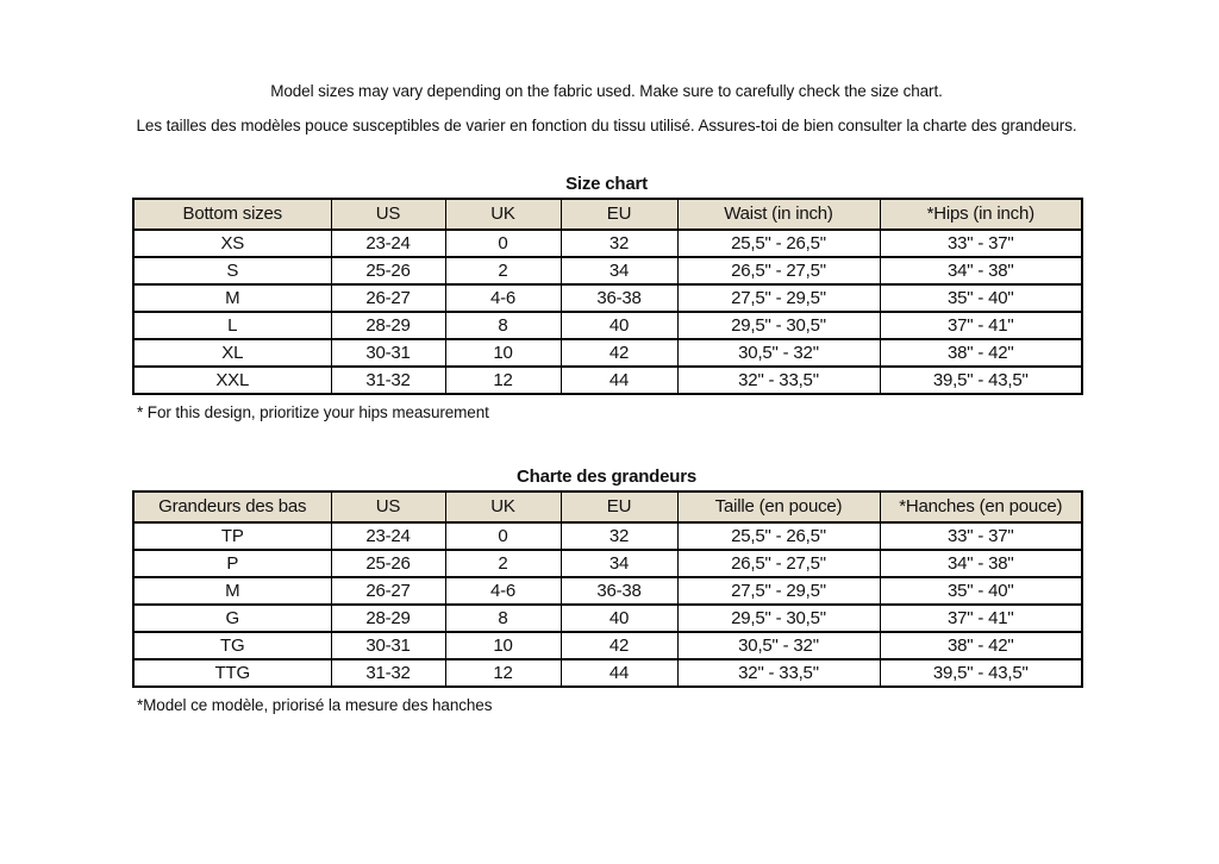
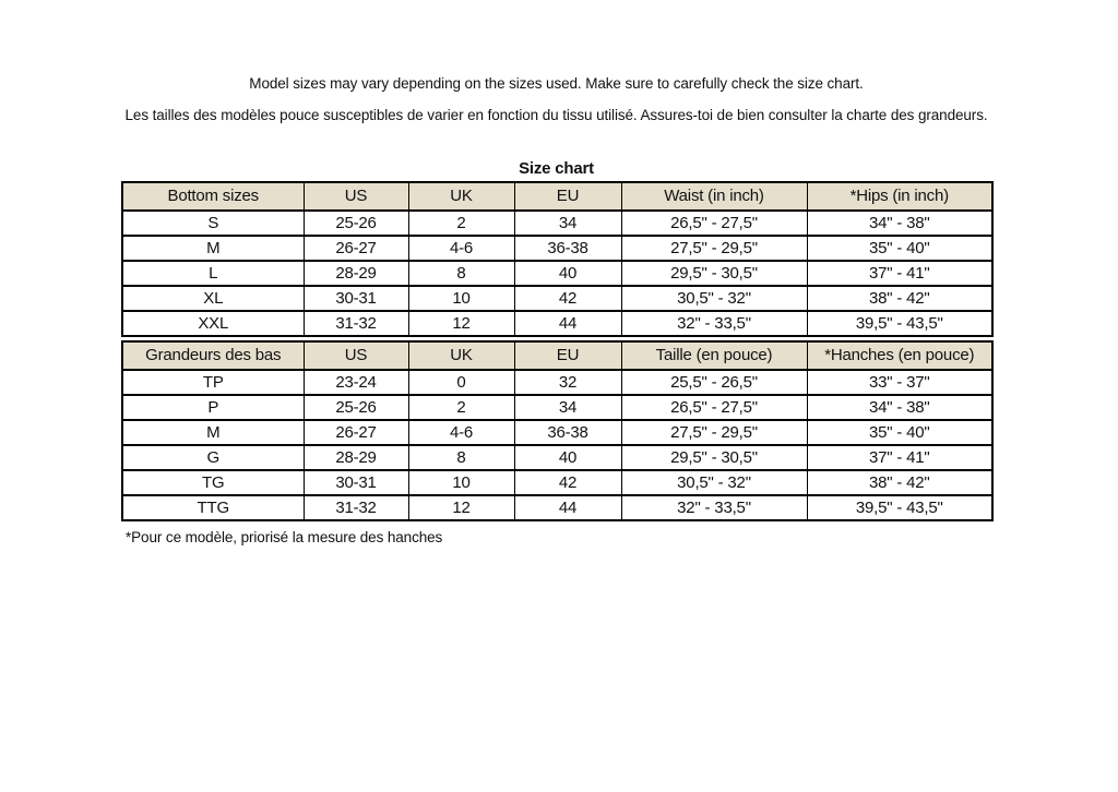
- Model sizes may vary depending on the fabric used. Make sure to carefully check the size chart.
+ Model sizes may vary depending on the sizes used. Make sure to carefully check the size chart.
  Les tailles des modèles pouce susceptibles de varier en fonction du tissu utilisé. Assures-toi de bien consulter la charte des grandeurs.
  Size chart
  Bottom sizes	US	UK	EU	Waist (in inch)	*Hips (in inch)
- XS	23-24	0	32	25,5" - 26,5"	33" - 37"
  S	25-26	2	34	26,5" - 27,5"	34" - 38"
  M	26-27	4-6	36-38	27,5" - 29,5"	35" - 40"
  L	28-29	8	40	29,5" - 30,5"	37" - 41"
  XL	30-31	10	42	30,5" - 32"	38" - 42"
  XXL	31-32	12	44	32" - 33,5"	39,5" - 43,5"
- * For this design, prioritize your hips measurement
- Charte des grandeurs
  Grandeurs des bas	US	UK	EU	Taille (en pouce)	*Hanches (en pouce)
  TP	23-24	0	32	25,5" - 26,5"	33" - 37"
  P	25-26	2	34	26,5" - 27,5"	34" - 38"
  M	26-27	4-6	36-38	27,5" - 29,5"	35" - 40"
  G	28-29	8	40	29,5" - 30,5"	37" - 41"
  TG	30-31	10	42	30,5" - 32"	38" - 42"
  TTG	31-32	12	44	32" - 33,5"	39,5" - 43,5"
- *Model ce modèle, priorisé la mesure des hanches
+ *Pour ce modèle, priorisé la mesure des hanches
